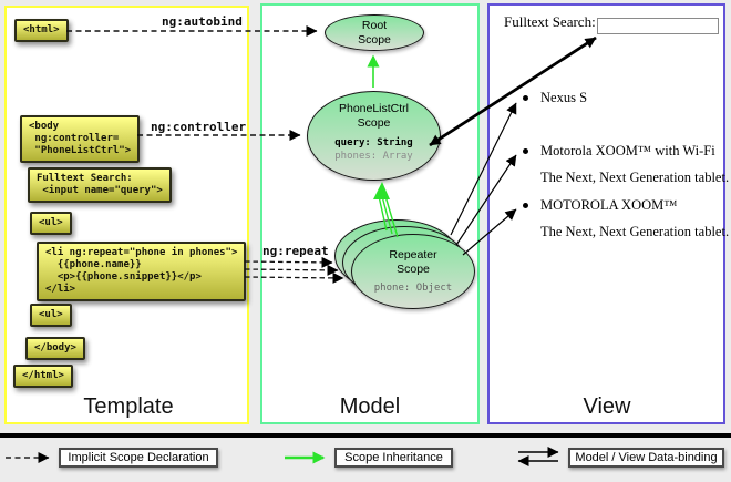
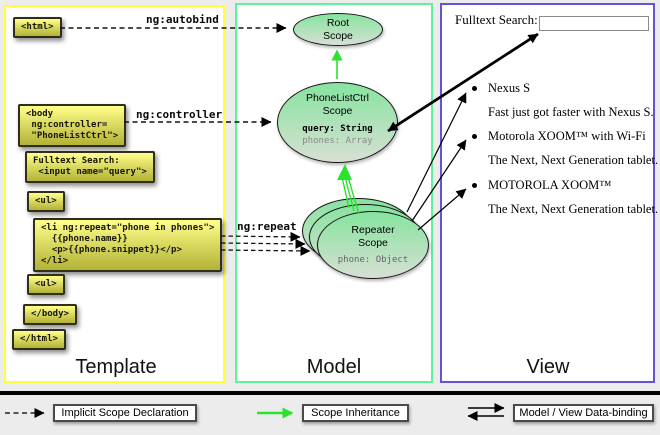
  Template
  Model
  View
  <html>
  <body
  ng:controller=
  "PhoneListCtrl">
  Fulltext Search:
  <input name="query">
  <ul>
  <li ng:repeat="phone in phones">
  {{phone.name}}
  <p>{{phone.snippet}}</p>
  </li>
  <ul>
  </body>
  </html>
  ng:autobind
  ng:controller
  ng:repeat
  Root
  Scope
  PhoneListCtrl
  Scope
  query: String
  phones: Array
  Repeater
  Scope
  phone: Object
  Fulltext Search:
  Nexus S
+ Fast just got faster with Nexus S.
  Motorola XOOM™ with Wi-Fi
  The Next, Next Generation tablet.
  MOTOROLA XOOM™
  The Next, Next Generation tablet.
  Implicit Scope Declaration
  Scope Inheritance
  Model / View Data-binding
